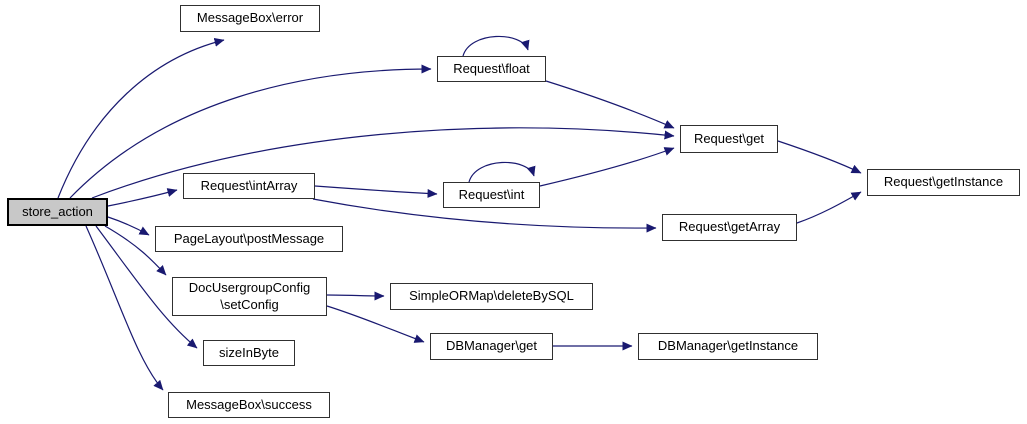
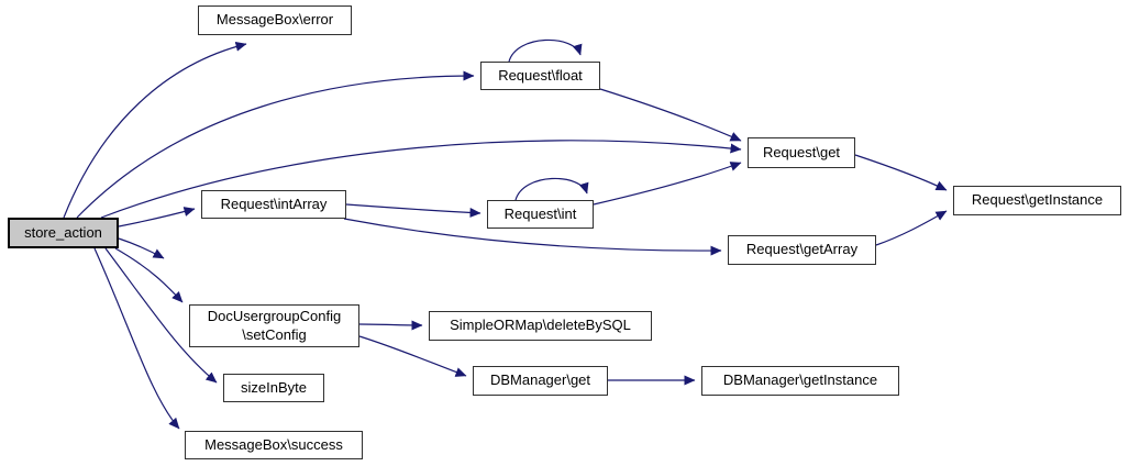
  store_action
  MessageBox\error
  Request\float
  Request\get
  Request\getInstance
  Request\int
  Request\intArray
  Request\getArray
- PageLayout\postMessage
  DocUsergroupConfig
  \setConfig
  SimpleORMap\deleteBySQL
  sizeInByte
  MessageBox\success
  DBManager\get
  DBManager\getInstance
